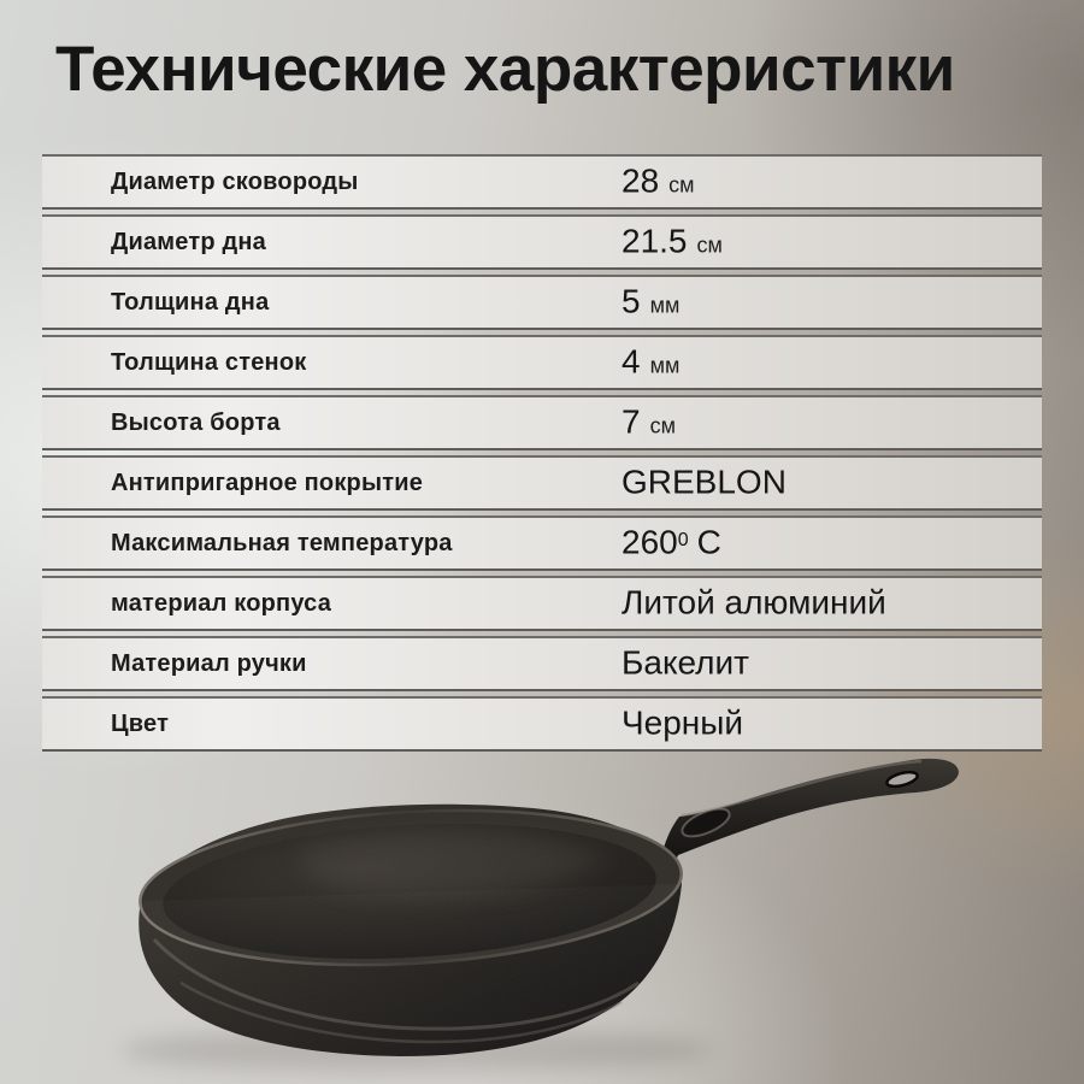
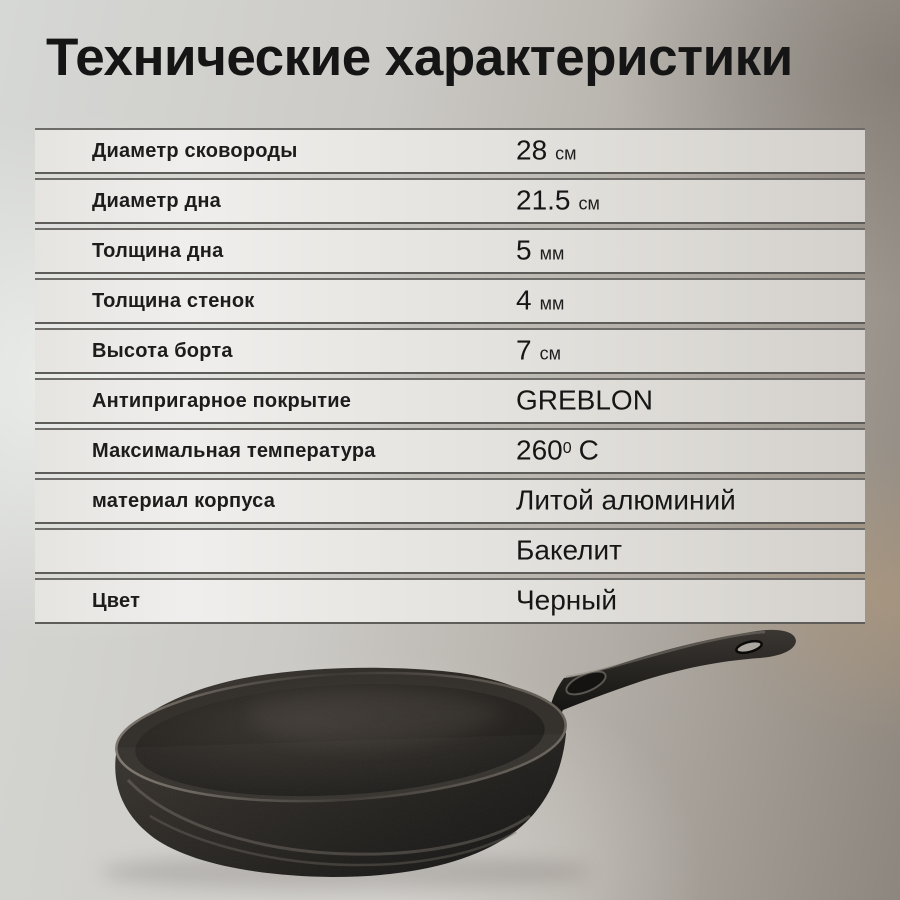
  Технические характеристики
  Диаметр сковороды
  28 см
  Диаметр дна
  21.5 см
  Толщина дна
  5 мм
  Толщина стенок
  4 мм
  Высота борта
  7 см
  Антипригарное покрытие
  GREBLON
  Максимальная температура
  2600 C
  материал корпуса
  Литой алюминий
- Материал ручки
  Бакелит
  Цвет
  Черный
